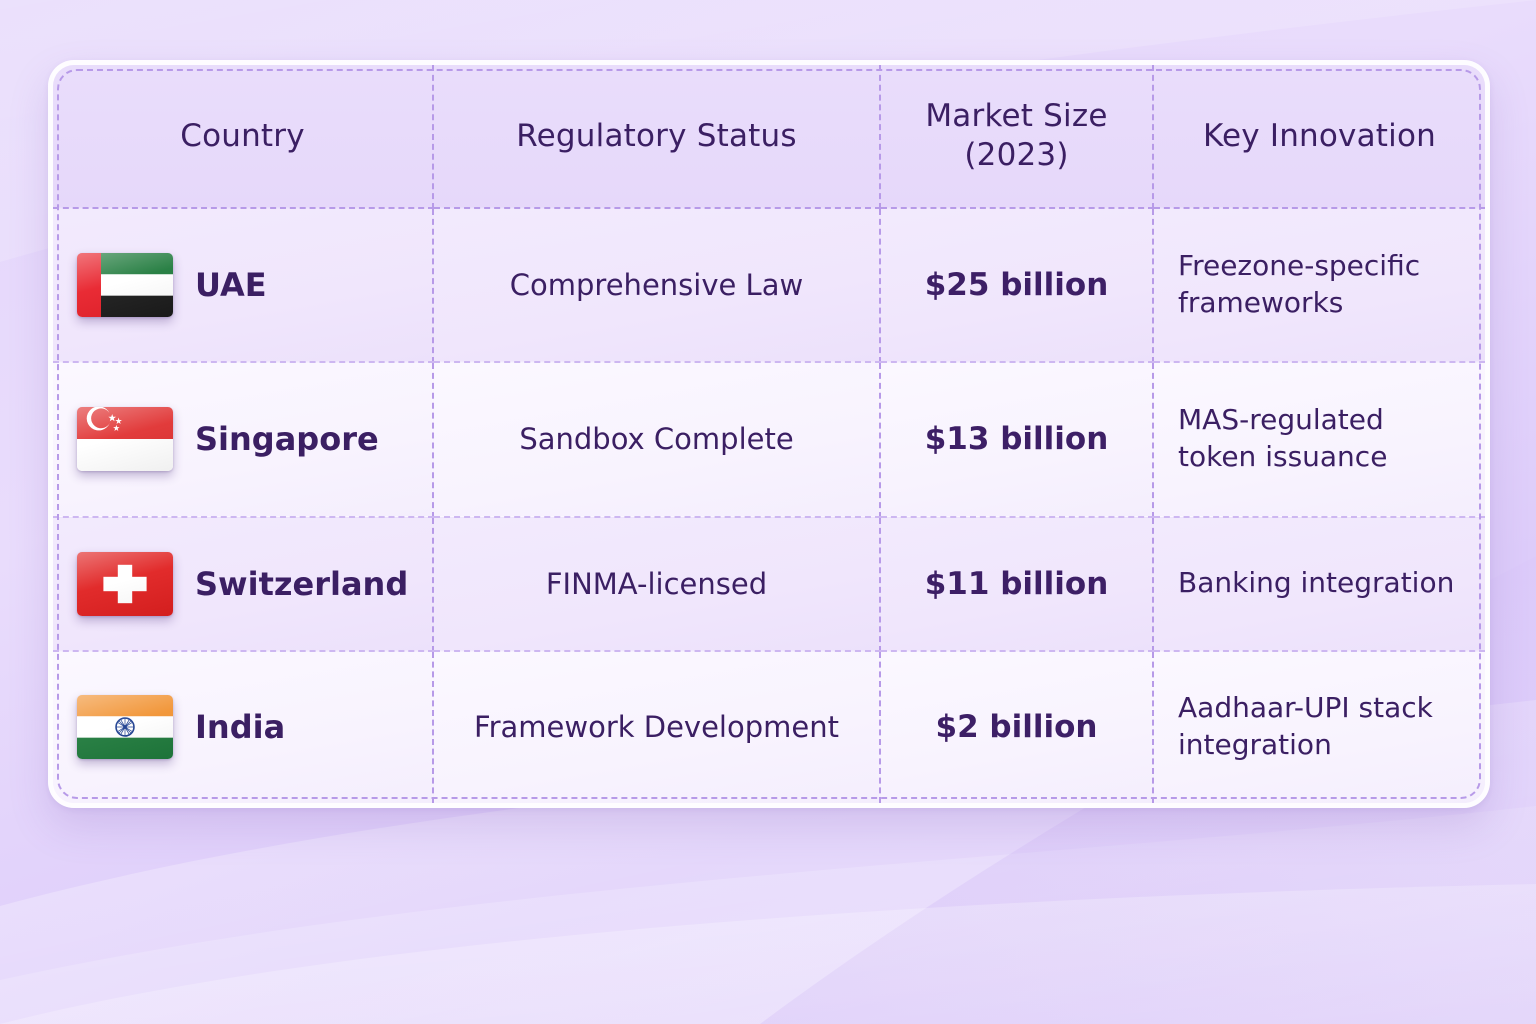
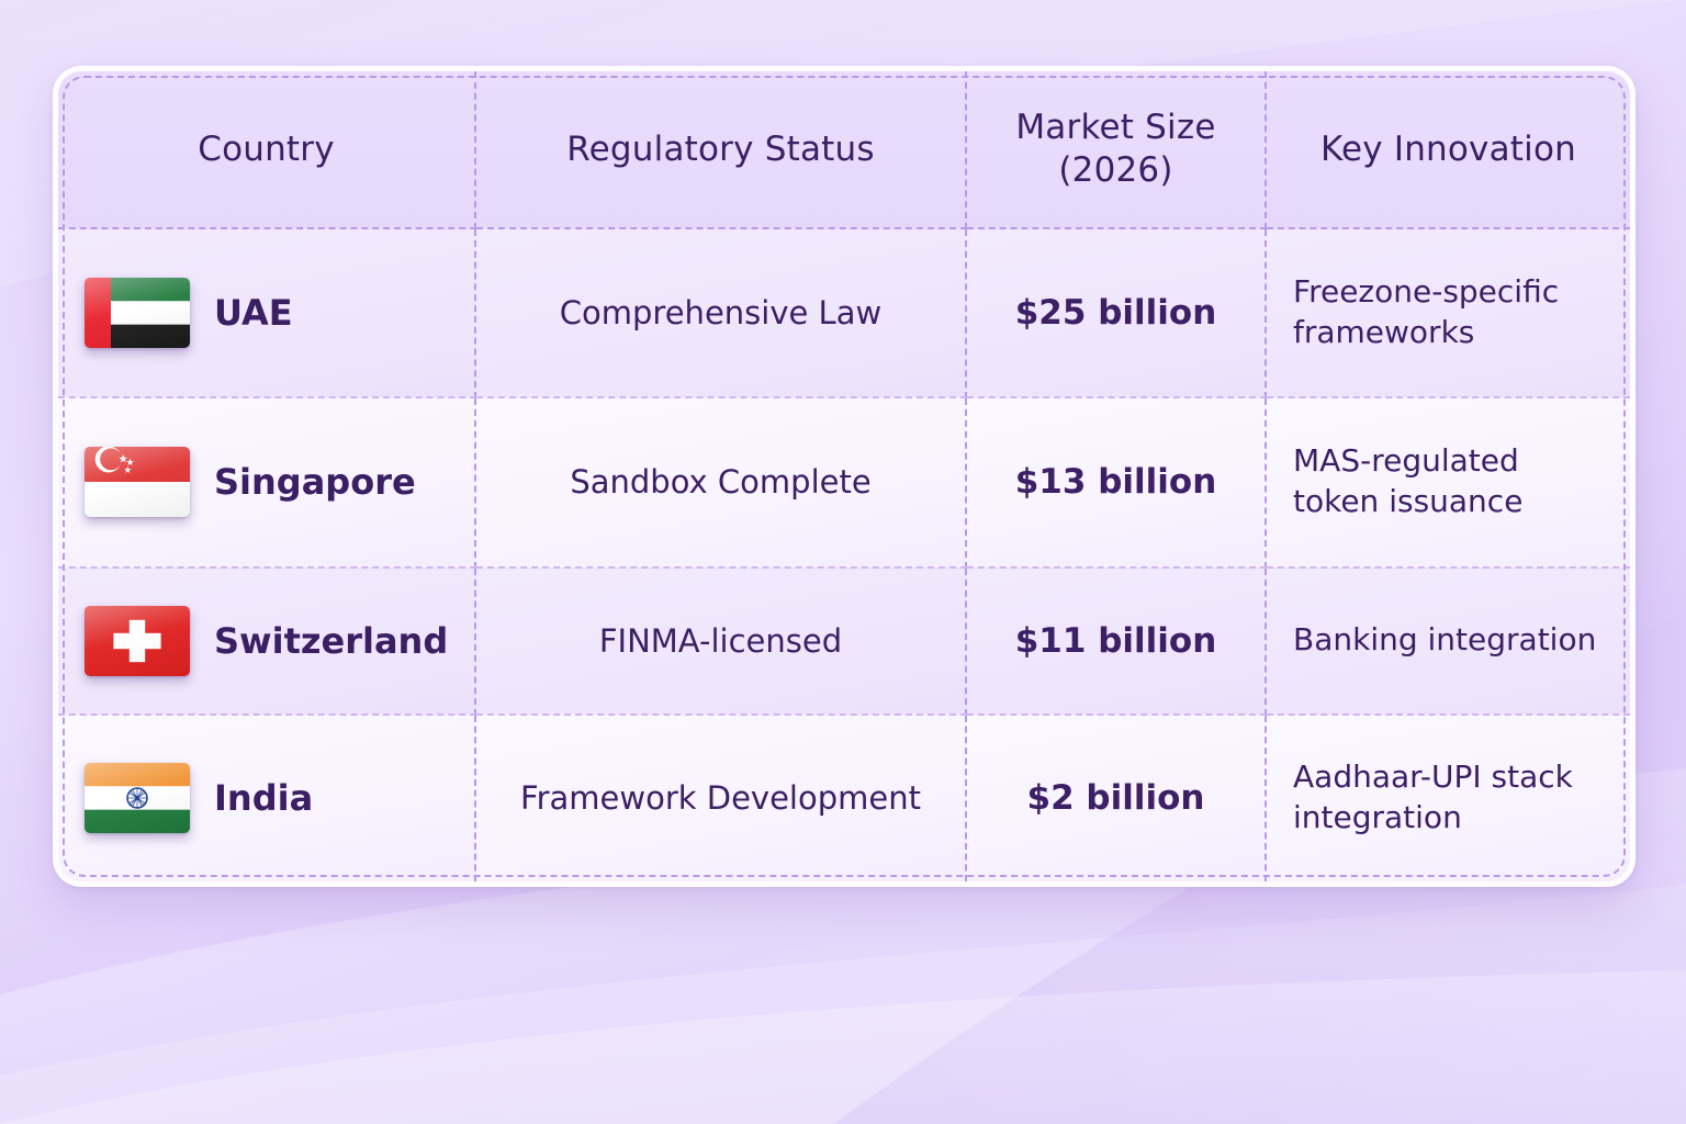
- Country	Regulatory Status	Market Size (2023)	Key Innovation
+ Country	Regulatory Status	Market Size (2026)	Key Innovation
  UAE	Comprehensive Law	$25 billion	Freezone-specific frameworks
  Singapore	Sandbox Complete	$13 billion	MAS-regulated token issuance
  Switzerland	FINMA-licensed	$11 billion	Banking integration
  India	Framework Development	$2 billion	Aadhaar-UPI stack integration
